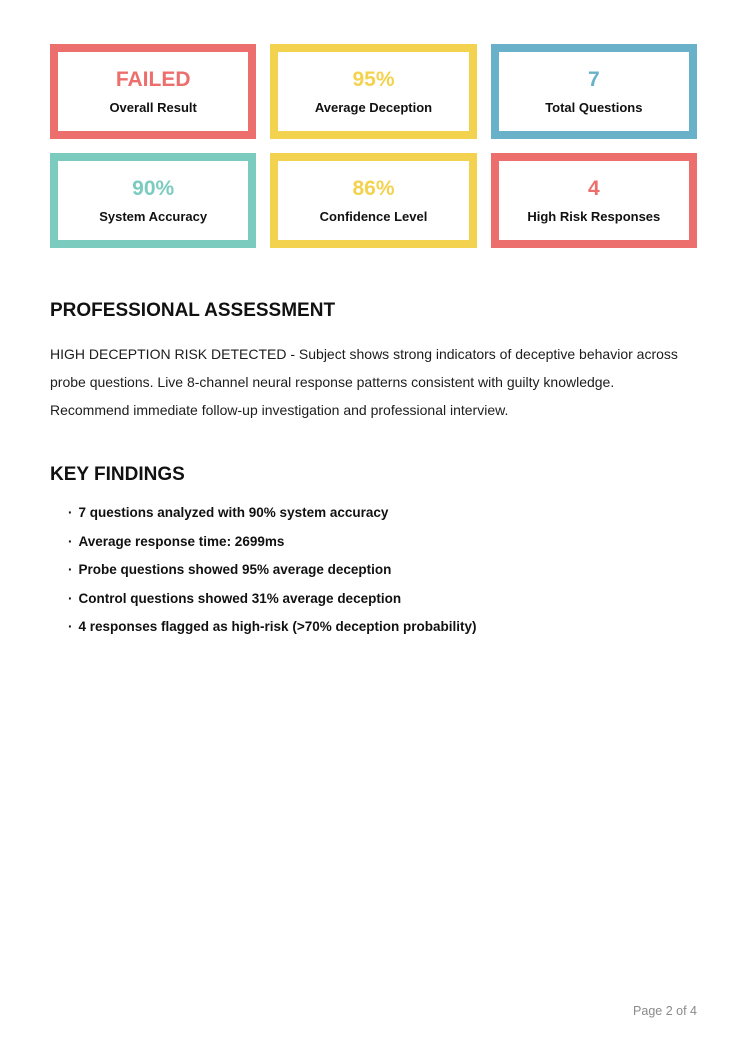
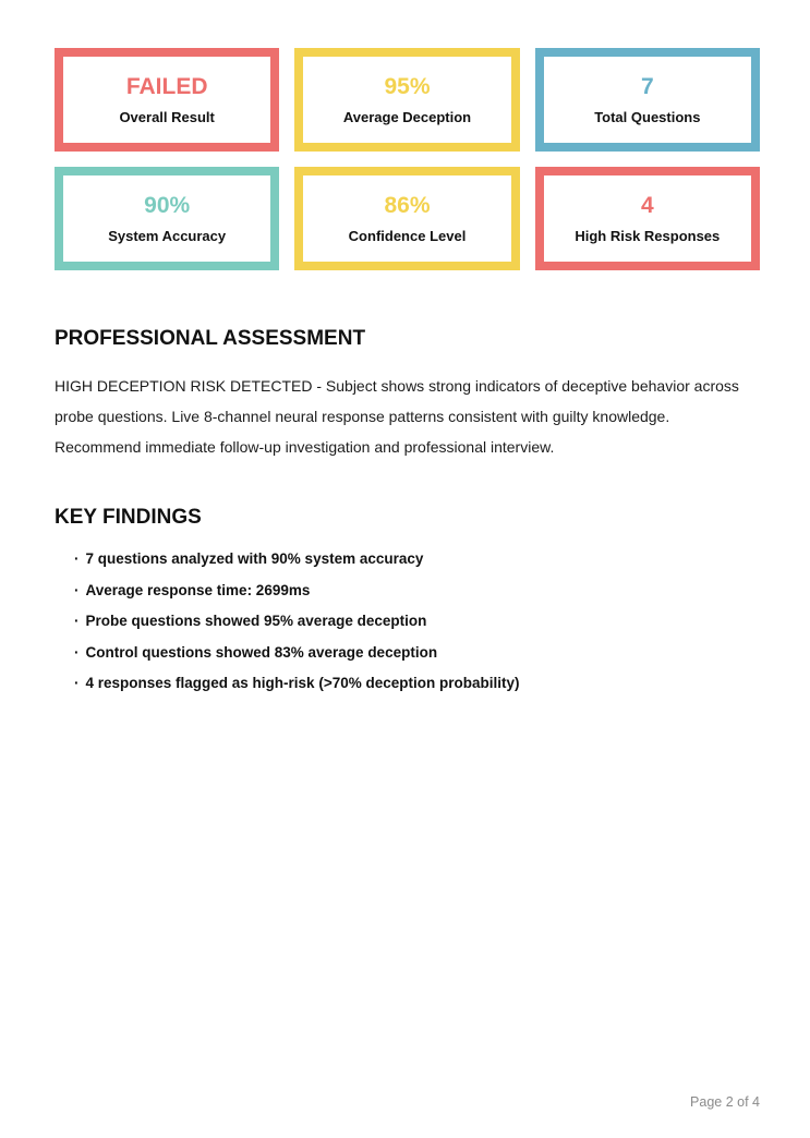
  FAILED
  Overall Result
  95%
  Average Deception
  7
  Total Questions
  90%
  System Accuracy
  86%
  Confidence Level
  4
  High Risk Responses
  PROFESSIONAL ASSESSMENT
  HIGH DECEPTION RISK DETECTED - Subject shows strong indicators of deceptive behavior across probe questions. Live 8-channel neural response patterns consistent with guilty knowledge. Recommend immediate follow-up investigation and professional interview.
  KEY FINDINGS
  · 7 questions analyzed with 90% system accuracy
  · Average response time: 2699ms
  · Probe questions showed 95% average deception
- · Control questions showed 31% average deception
+ · Control questions showed 83% average deception
  · 4 responses flagged as high-risk (>70% deception probability)
  Page 2 of 4
